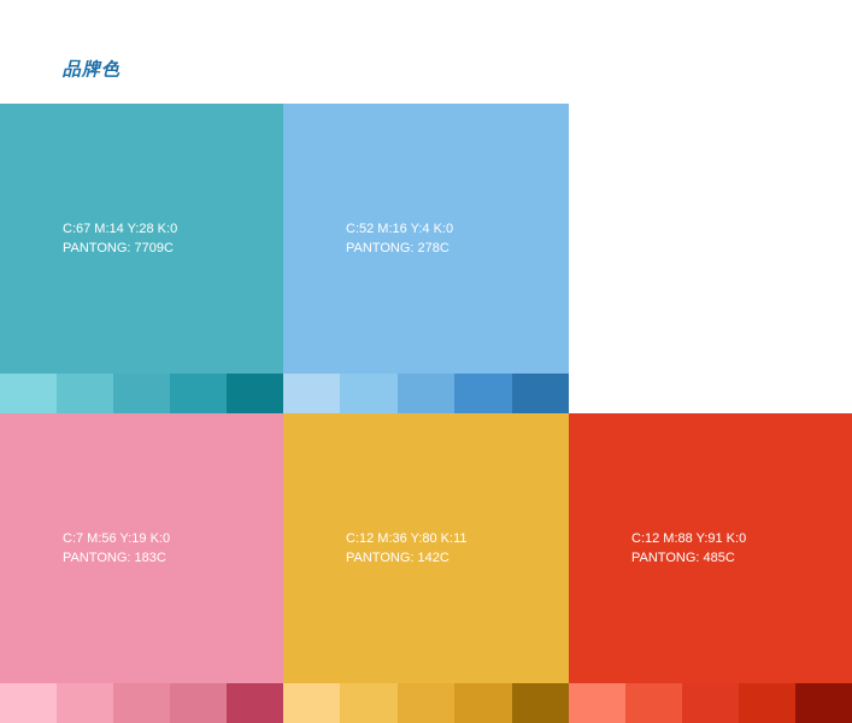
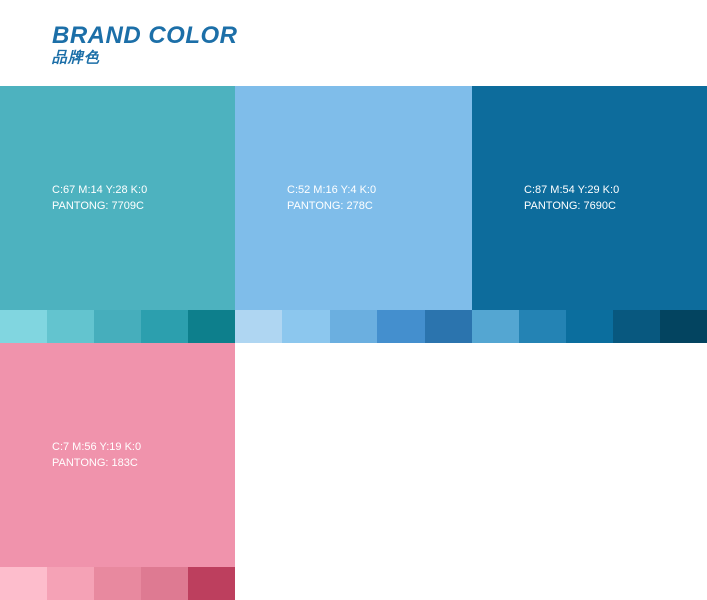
+ BRAND COLOR
  品牌色
  C:67 M:14 Y:28 K:0
  PANTONG: 7709C
  C:52 M:16 Y:4 K:0
  PANTONG: 278C
+ C:87 M:54 Y:29 K:0
+ PANTONG: 7690C
  C:7 M:56 Y:19 K:0
  PANTONG: 183C
- C:12 M:36 Y:80 K:11
- PANTONG: 142C
- C:12 M:88 Y:91 K:0
- PANTONG: 485C
